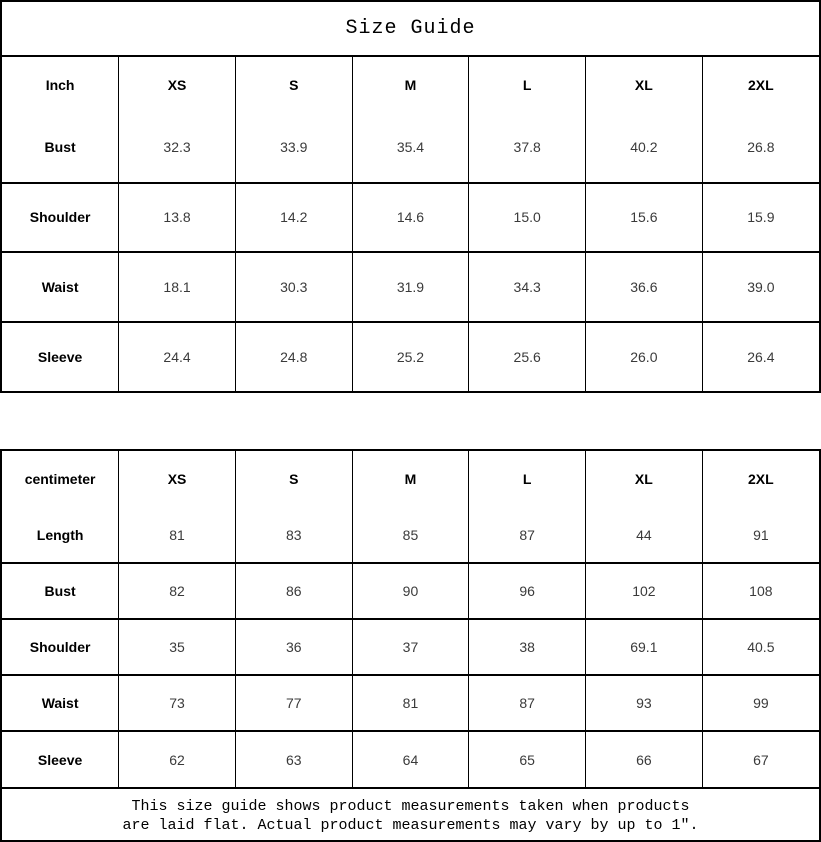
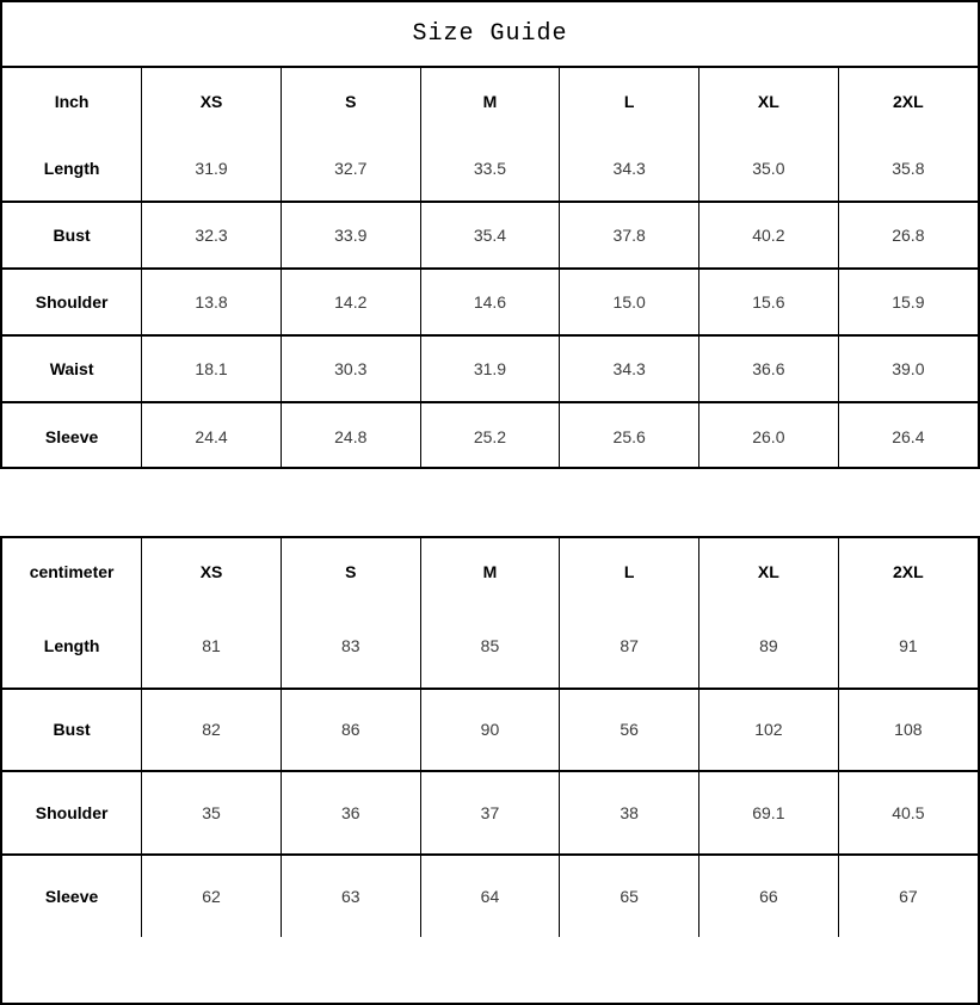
  Size Guide
  Inch	XS	S	M	L	XL	2XL
+ Length	31.9	32.7	33.5	34.3	35.0	35.8
  Bust	32.3	33.9	35.4	37.8	40.2	26.8
  Shoulder	13.8	14.2	14.6	15.0	15.6	15.9
  Waist	18.1	30.3	31.9	34.3	36.6	39.0
  Sleeve	24.4	24.8	25.2	25.6	26.0	26.4
  centimeter	XS	S	M	L	XL	2XL
- Length	81	83	85	87	44	91
+ Length	81	83	85	87	89	91
- Bust	82	86	90	96	102	108
+ Bust	82	86	90	56	102	108
  Shoulder	35	36	37	38	69.1	40.5
- Waist	73	77	81	87	93	99
  Sleeve	62	63	64	65	66	67
- This size guide shows product measurements taken when products
- are laid flat. Actual product measurements may vary by up to 1″.
